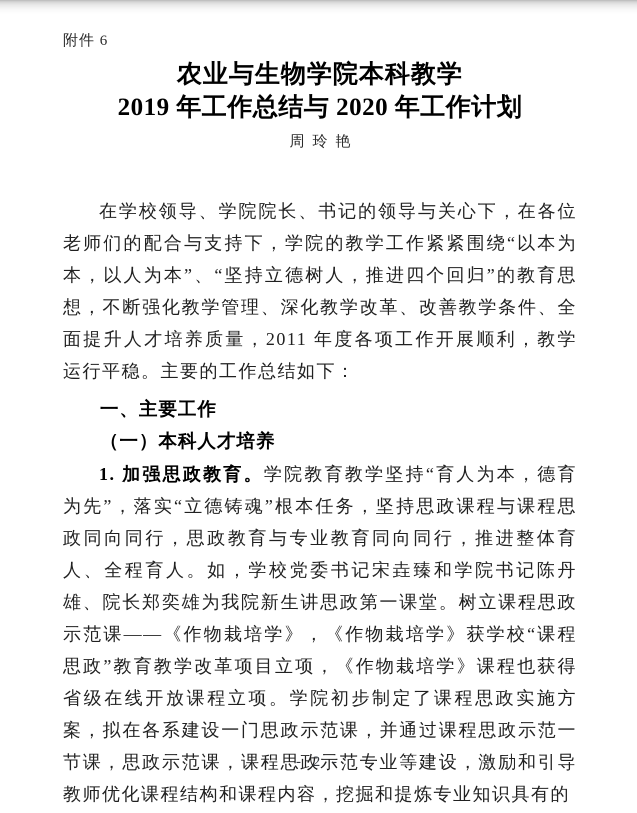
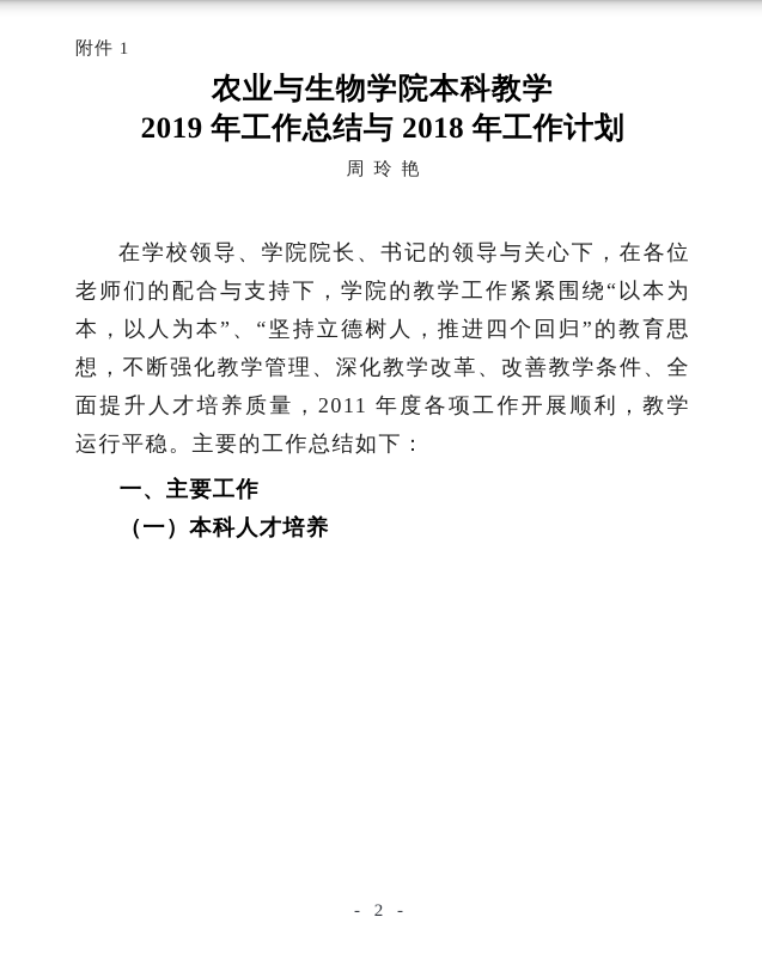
- 附件 6
+ 附件 1
  农业与生物学院本科教学
- 2019 年工作总结与 2020 年工作计划
+ 2019 年工作总结与 2018 年工作计划
  周玲艳
  在学校领导、学院院长、书记的领导与关心下，在各位老师们的配合与支持下，学院的教学工作紧紧围绕“以本为本，以人为本”、“坚持立德树人，推进四个回归”的教育思想，不断强化教学管理、深化教学改革、改善教学条件、全面提升人才培养质量，2011 年度各项工作开展顺利，教学运行平稳。主要的工作总结如下：
  一、主要工作
  （一）本科人才培养
- 1. 加强思政教育。学院教育教学坚持“育人为本，德育为先”，落实“立德铸魂”根本任务，坚持思政课程与课程思政同向同行，思政教育与专业教育同向同行，推进整体育人、全程育人。如，学校党委书记宋垚臻和学院书记陈丹雄、院长郑奕雄为我院新生讲思政第一课堂。树立课程思政示范课——《作物栽培学》，《作物栽培学》获学校“课程思政”教育教学改革项目立项，《作物栽培学》课程也获得省级在线开放课程立项。学院初步制定了课程思政实施方案，拟在各系建设一门思政示范课，并通过课程思政示范一节课，思政示范课，课程思政示范专业等建设，激励和引导教师优化课程结构和课程内容，挖掘和提炼专业知识具有的
  - 2 -
